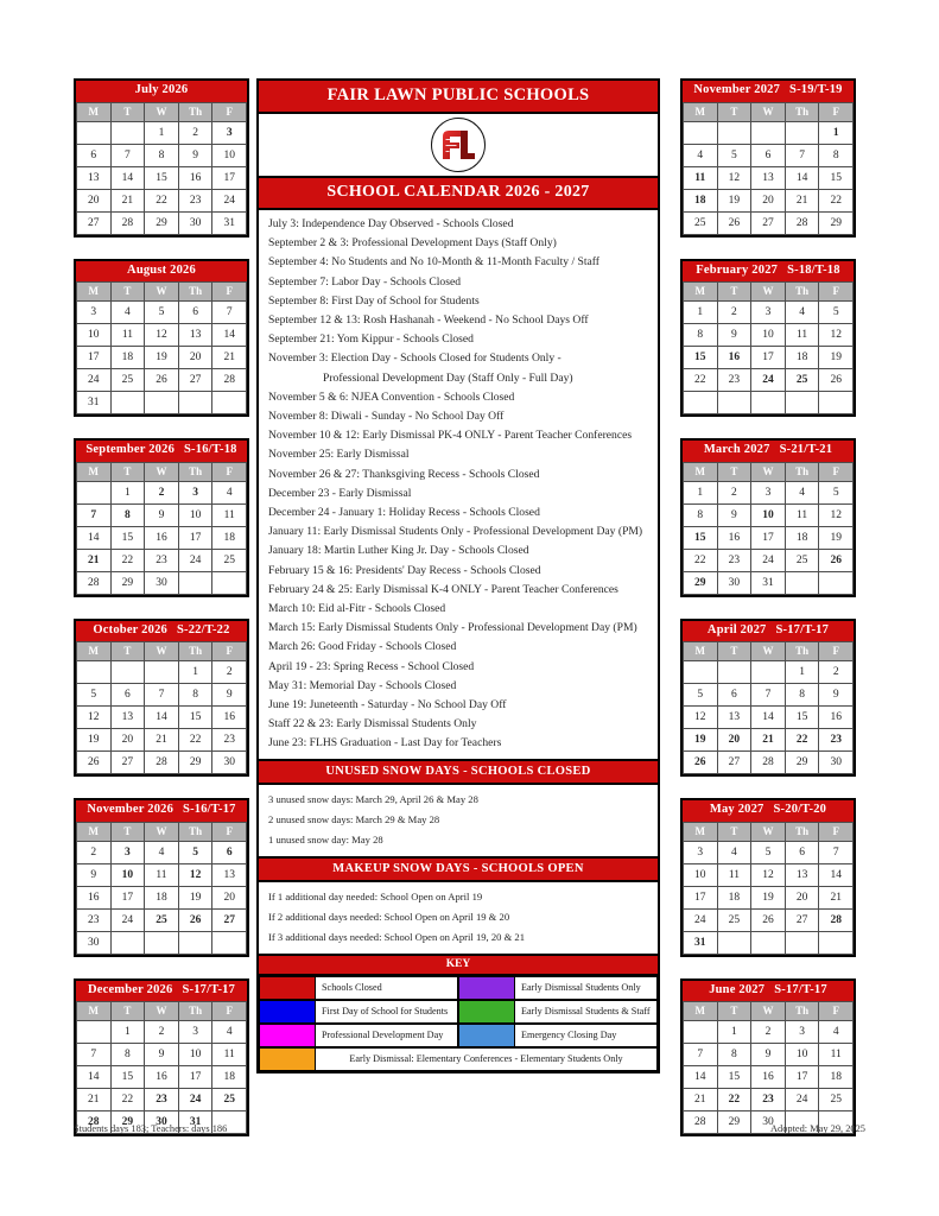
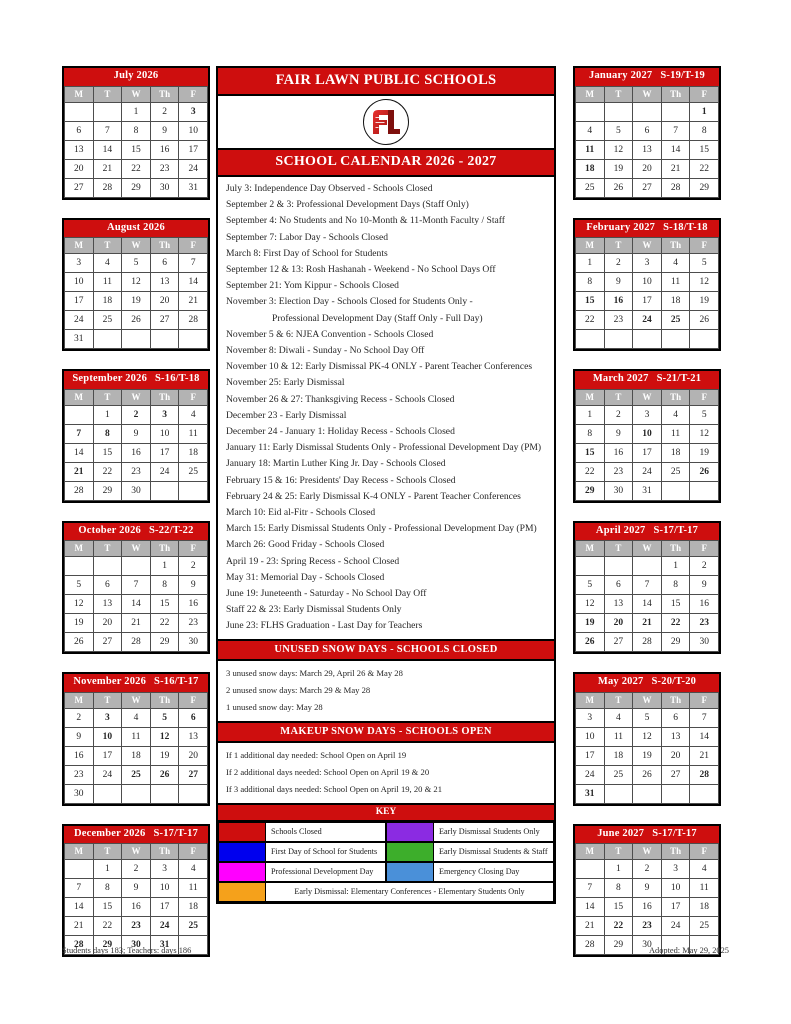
  July 2026
  M	T	W	Th	F
  		1	2	3
  6	7	8	9	10
  13	14	15	16	17
  20	21	22	23	24
  27	28	29	30	31
  August 2026
  M	T	W	Th	F
  3	4	5	6	7
  10	11	12	13	14
  17	18	19	20	21
  24	25	26	27	28
  31
  September 2026 S-16/T-18
  M	T	W	Th	F
  	1	2	3	4
  7	8	9	10	11
  14	15	16	17	18
  21	22	23	24	25
  28	29	30
  October 2026 S-22/T-22
  M	T	W	Th	F
  			1	2
  5	6	7	8	9
  12	13	14	15	16
  19	20	21	22	23
  26	27	28	29	30
  November 2026 S-16/T-17
  M	T	W	Th	F
  2	3	4	5	6
  9	10	11	12	13
  16	17	18	19	20
  23	24	25	26	27
  30
  December 2026 S-17/T-17
  M	T	W	Th	F
  	1	2	3	4
  7	8	9	10	11
  14	15	16	17	18
  21	22	23	24	25
  28	29	30	31
- November 2027 S-19/T-19
+ January 2027 S-19/T-19
  M	T	W	Th	F
  				1
  4	5	6	7	8
  11	12	13	14	15
  18	19	20	21	22
  25	26	27	28	29
  February 2027 S-18/T-18
  M	T	W	Th	F
  1	2	3	4	5
  8	9	10	11	12
  15	16	17	18	19
  22	23	24	25	26
  March 2027 S-21/T-21
  M	T	W	Th	F
  1	2	3	4	5
  8	9	10	11	12
  15	16	17	18	19
  22	23	24	25	26
  29	30	31
  April 2027 S-17/T-17
  M	T	W	Th	F
  			1	2
  5	6	7	8	9
  12	13	14	15	16
  19	20	21	22	23
  26	27	28	29	30
  May 2027 S-20/T-20
  M	T	W	Th	F
  3	4	5	6	7
  10	11	12	13	14
  17	18	19	20	21
  24	25	26	27	28
  31
  June 2027 S-17/T-17
  M	T	W	Th	F
  	1	2	3	4
  7	8	9	10	11
  14	15	16	17	18
  21	22	23	24	25
  28	29	30
  FAIR LAWN PUBLIC SCHOOLS
  SCHOOL CALENDAR 2026 - 2027
  July 3: Independence Day Observed - Schools Closed
  September 2 & 3: Professional Development Days (Staff Only)
  September 4: No Students and No 10-Month & 11-Month Faculty / Staff
  September 7: Labor Day - Schools Closed
- September 8: First Day of School for Students
+ March 8: First Day of School for Students
  September 12 & 13: Rosh Hashanah - Weekend - No School Days Off
  September 21: Yom Kippur - Schools Closed
  November 3: Election Day - Schools Closed for Students Only -
  Professional Development Day (Staff Only - Full Day)
  November 5 & 6: NJEA Convention - Schools Closed
  November 8: Diwali - Sunday - No School Day Off
  November 10 & 12: Early Dismissal PK-4 ONLY - Parent Teacher Conferences
  November 25: Early Dismissal
  November 26 & 27: Thanksgiving Recess - Schools Closed
  December 23 - Early Dismissal
  December 24 - January 1: Holiday Recess - Schools Closed
  January 11: Early Dismissal Students Only - Professional Development Day (PM)
  January 18: Martin Luther King Jr. Day - Schools Closed
  February 15 & 16: Presidents' Day Recess - Schools Closed
  February 24 & 25: Early Dismissal K-4 ONLY - Parent Teacher Conferences
  March 10: Eid al-Fitr - Schools Closed
  March 15: Early Dismissal Students Only - Professional Development Day (PM)
  March 26: Good Friday - Schools Closed
  April 19 - 23: Spring Recess - School Closed
  May 31: Memorial Day - Schools Closed
  June 19: Juneteenth - Saturday - No School Day Off
  Staff 22 & 23: Early Dismissal Students Only
  June 23: FLHS Graduation - Last Day for Teachers
  UNUSED SNOW DAYS - SCHOOLS CLOSED
  3 unused snow days: March 29, April 26 & May 28
  2 unused snow days: March 29 & May 28
  1 unused snow day: May 28
  MAKEUP SNOW DAYS - SCHOOLS OPEN
  If 1 additional day needed: School Open on April 19
  If 2 additional days needed: School Open on April 19 & 20
  If 3 additional days needed: School Open on April 19, 20 & 21
  KEY
  Schools Closed
  Early Dismissal Students Only
  First Day of School for Students
  Early Dismissal Students & Staff
  Professional Development Day
  Emergency Closing Day
  Early Dismissal: Elementary Conferences - Elementary Students Only
  Students days 183; Teachers: days 186
  Adopted: May 29, 2025
